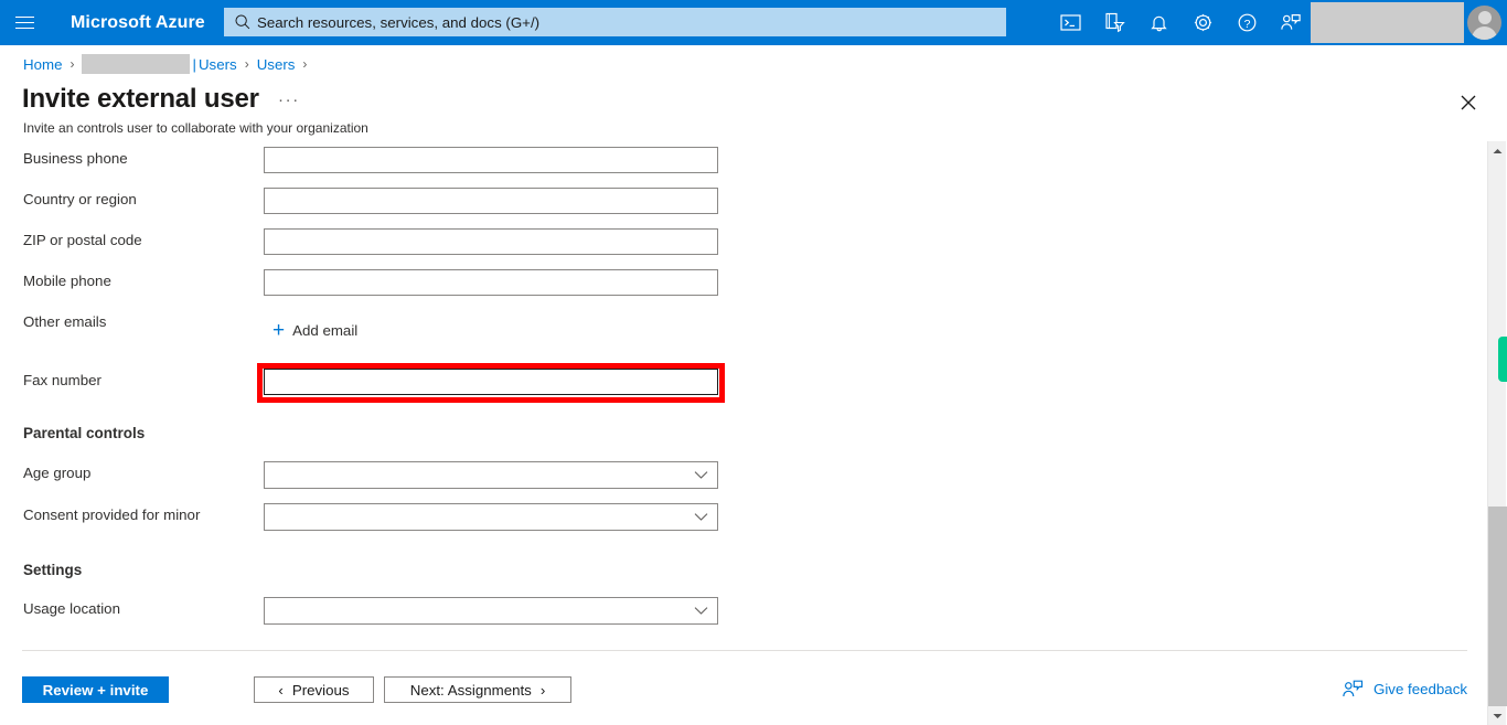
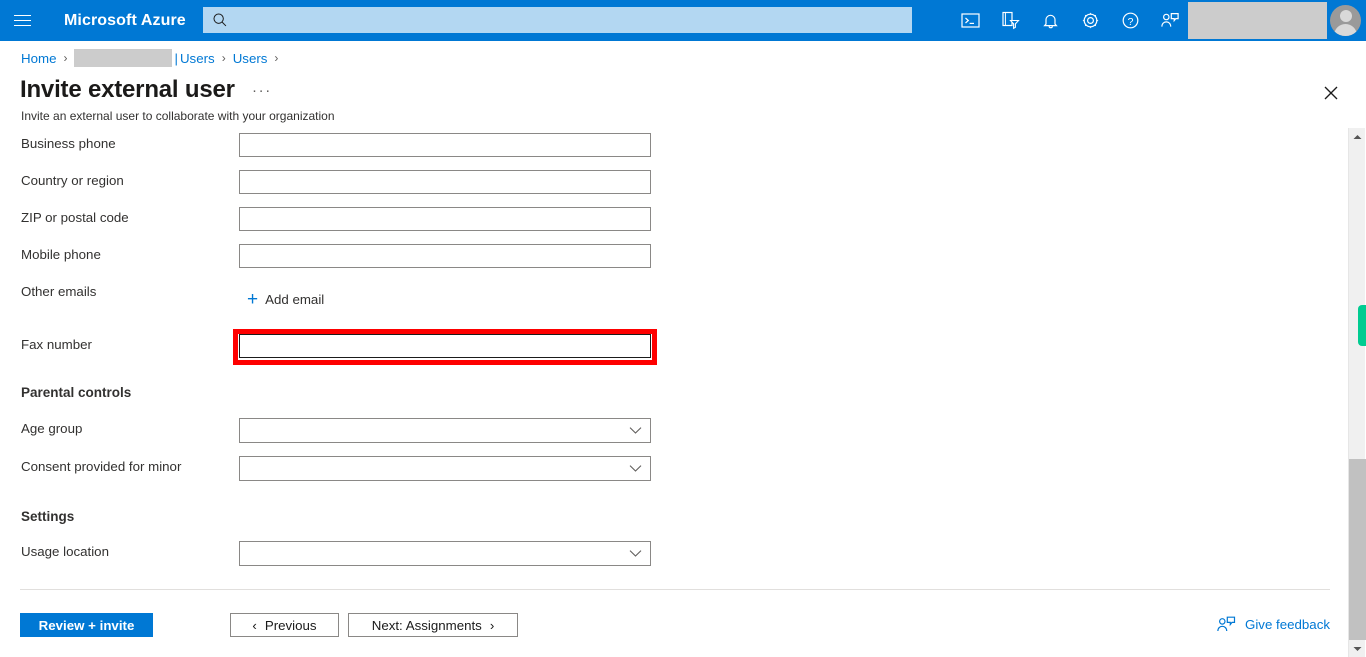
  Microsoft Azure
- Search resources, services, and docs (G+/)
  ?
  Home
  ›
  |
  Users
  ›
  Users
  ›
  Invite external user
  ···
- Invite an controls user to collaborate with your organization
+ Invite an external user to collaborate with your organization
  Business phone
  Country or region
  ZIP or postal code
  Mobile phone
  Other emails
  +
  Add email
  Fax number
  Parental controls
  Age group
  Consent provided for minor
  Settings
  Usage location
  Review + invite
  ‹
  Previous
  Next: Assignments
  ›
  Give feedback
